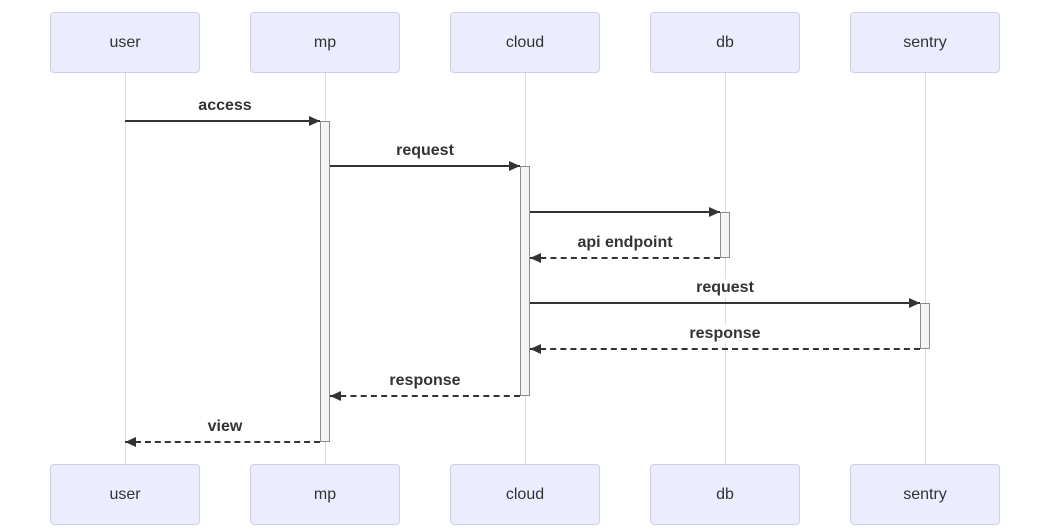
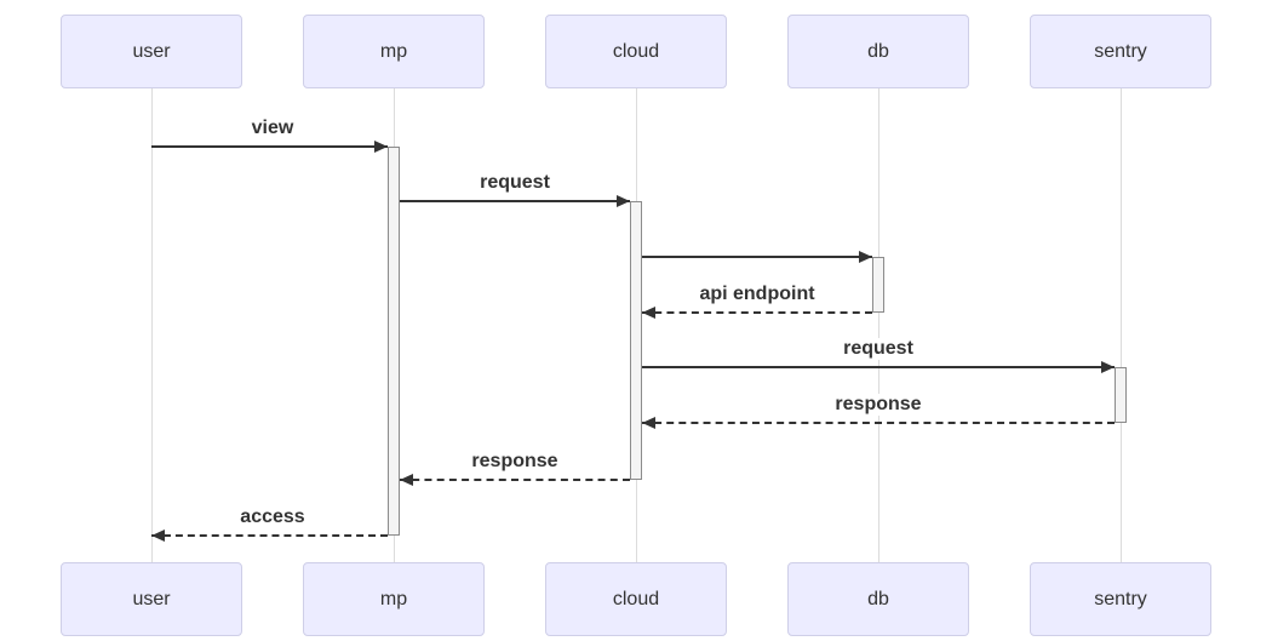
- access
+ view
  request
  api endpoint
  request
  response
  response
- view
+ access
  user
  user
  mp
  mp
  cloud
  cloud
  db
  db
  sentry
  sentry
